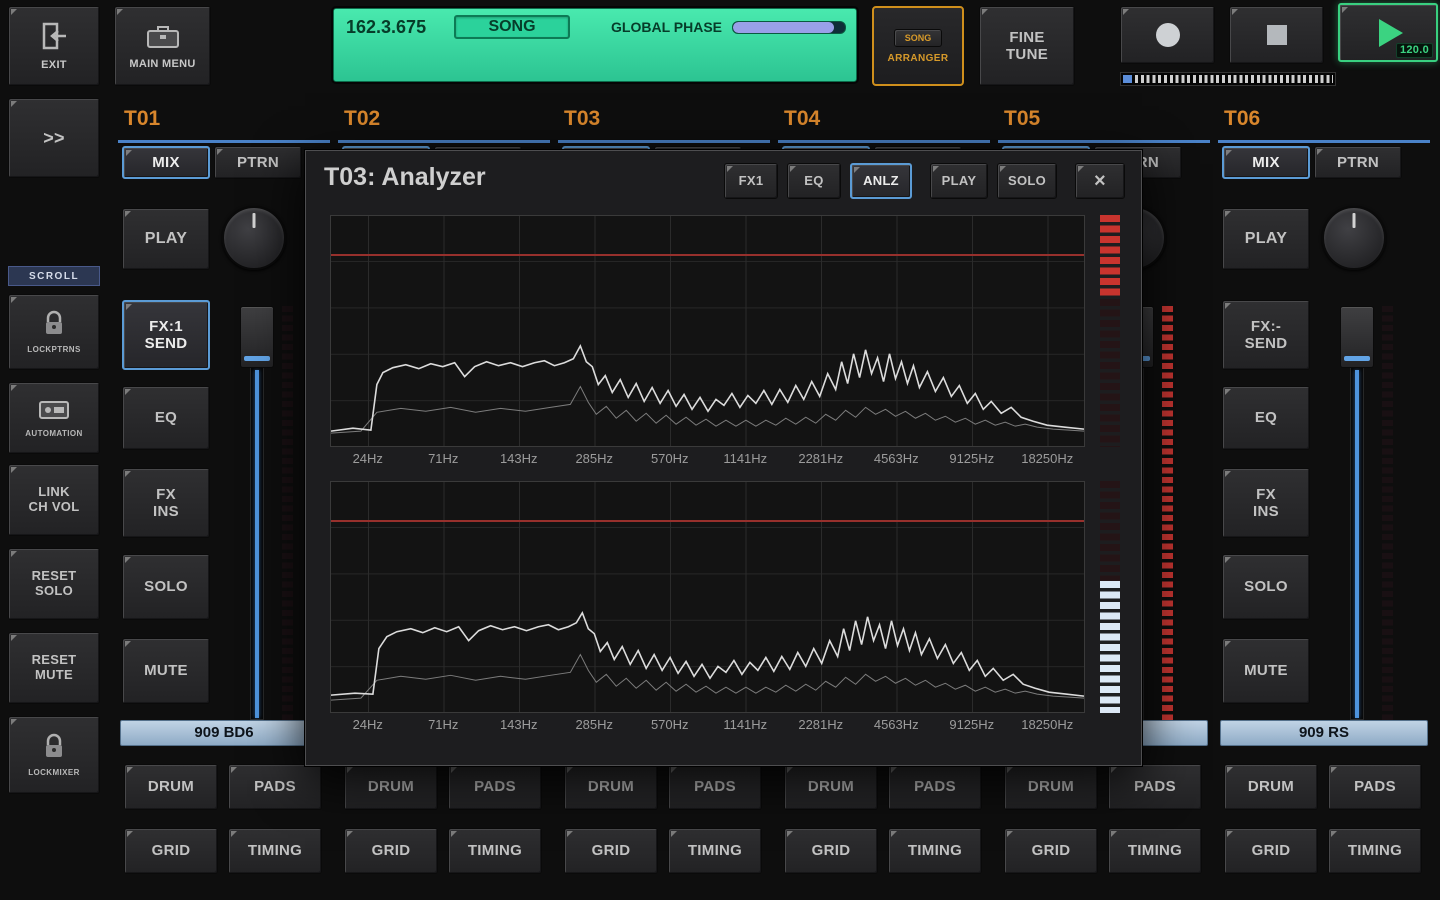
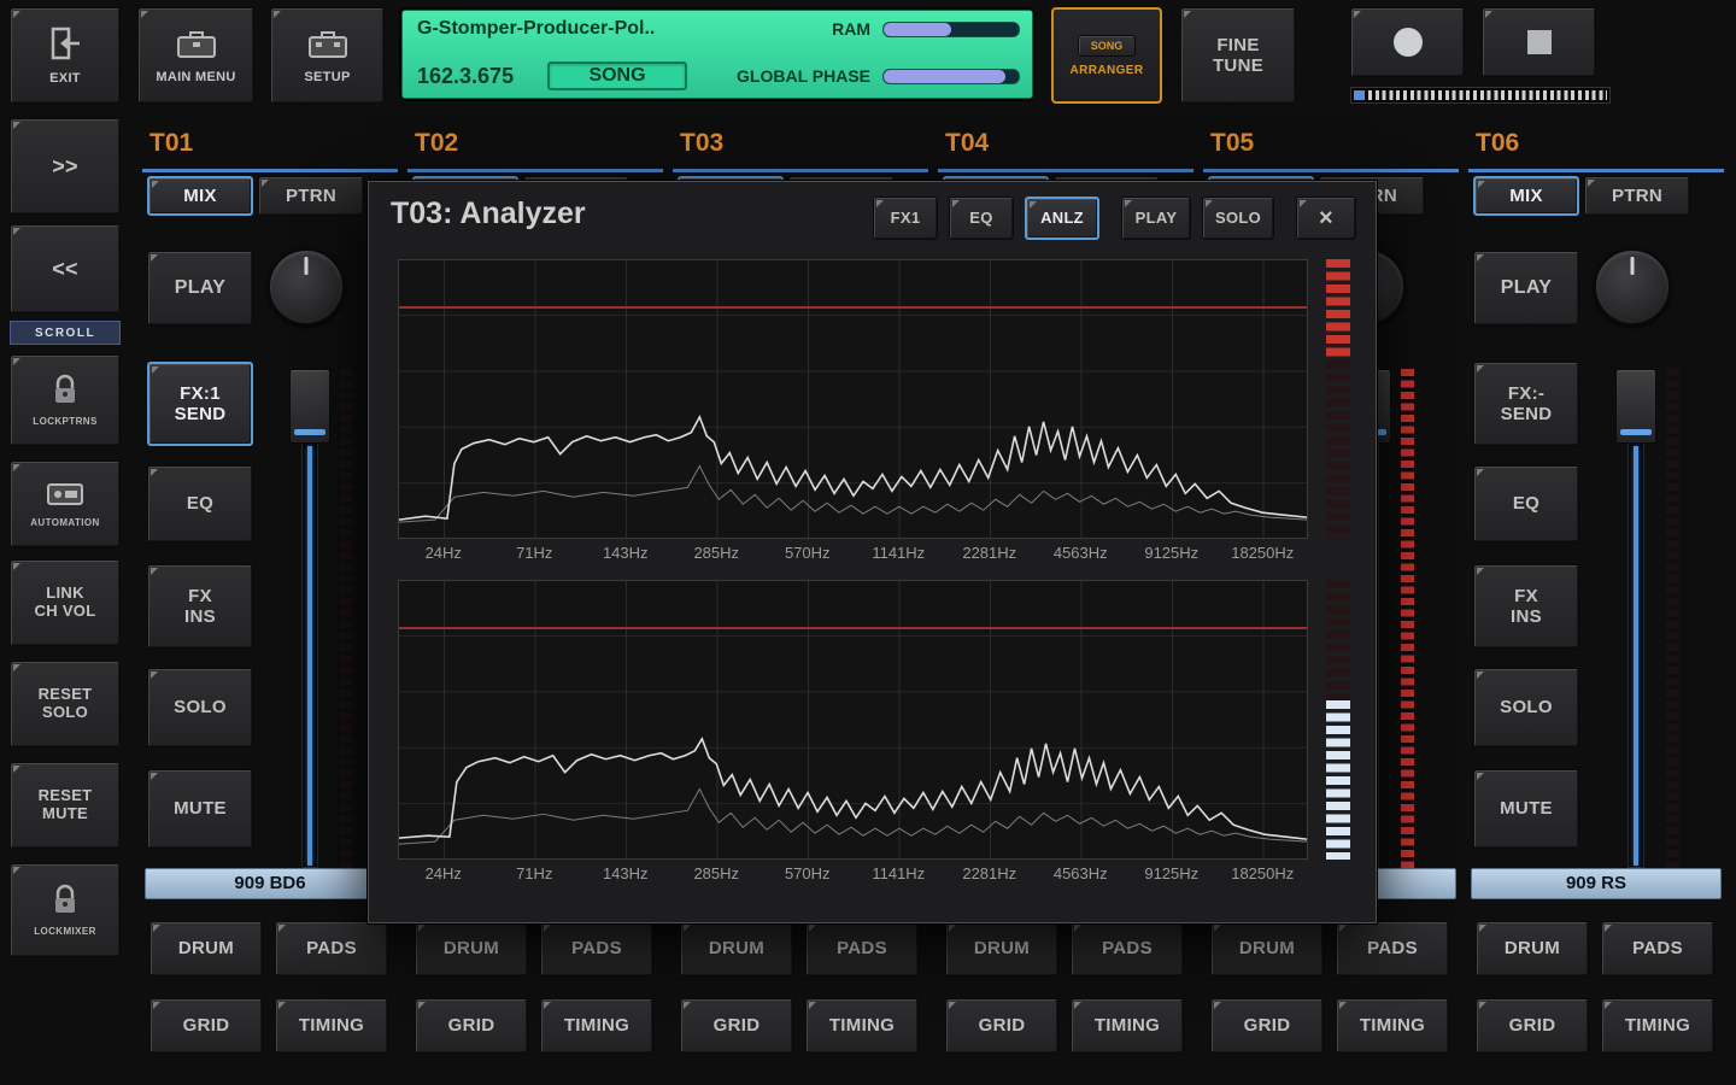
  EXIT
  MAIN MENU
+ SETUP
+ G-Stomper-Producer-Pol..
+ RAM
  162.3.675
  SONG
  GLOBAL PHASE
  SONG
  ARRANGER
  FINE
  TUNE
- 120.0
  >>
+ <<
  SCROLL
  LOCKPTRNS
  AUTOMATION
  LINK
  CH VOL
  RESET
  SOLO
  RESET
  MUTE
  LOCKMIXER
  T01
  MIX
  PTRN
  PLAY
  FX:1
  SEND
  EQ
  FX
  INS
  SOLO
  MUTE
  909 BD6
  DRUM
  PADS
  GRID
  TIMING
  T02
  DRUM
  PADS
  GRID
  TIMING
  T03
  DRUM
  PADS
  GRID
  TIMING
  T04
  DRUM
  PADS
  GRID
  TIMING
  T05
  DRUM
  PADS
  GRID
  TIMING
  T06
  MIX
  PTRN
  PLAY
  FX:-
  SEND
  EQ
  FX
  INS
  SOLO
  MUTE
  909 RS
  DRUM
  PADS
  GRID
  TIMING
  T03: Analyzer
  FX1
  EQ
  ANLZ
  PLAY
  SOLO
  ×
  24Hz
  71Hz
  143Hz
  285Hz
  570Hz
  1141Hz
  2281Hz
  4563Hz
  9125Hz
  18250Hz
  24Hz
  71Hz
  143Hz
  285Hz
  570Hz
  1141Hz
  2281Hz
  4563Hz
  9125Hz
  18250Hz
